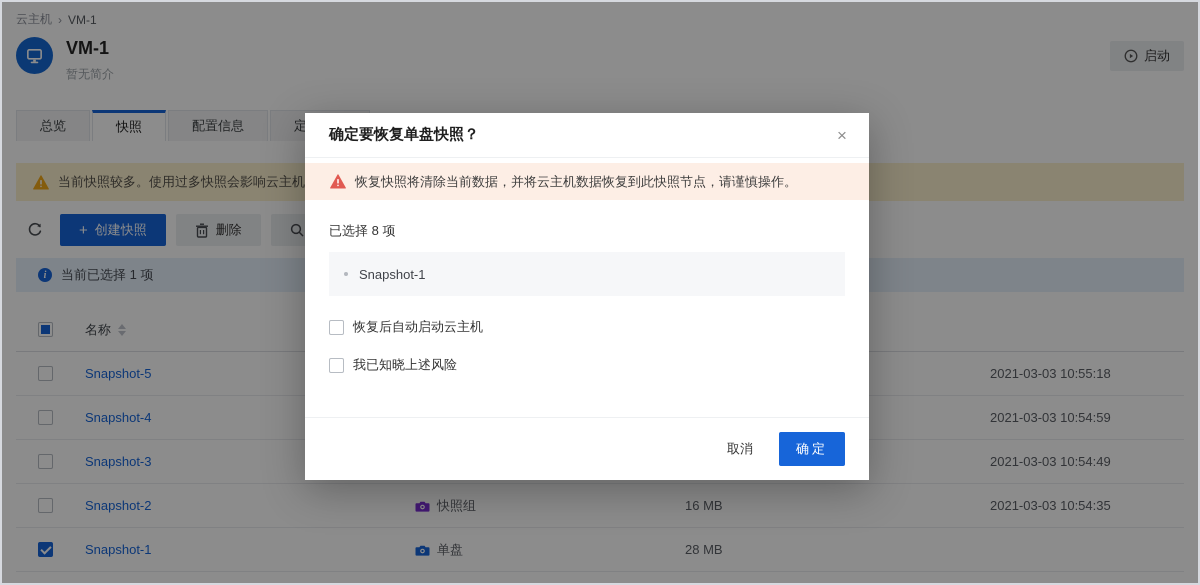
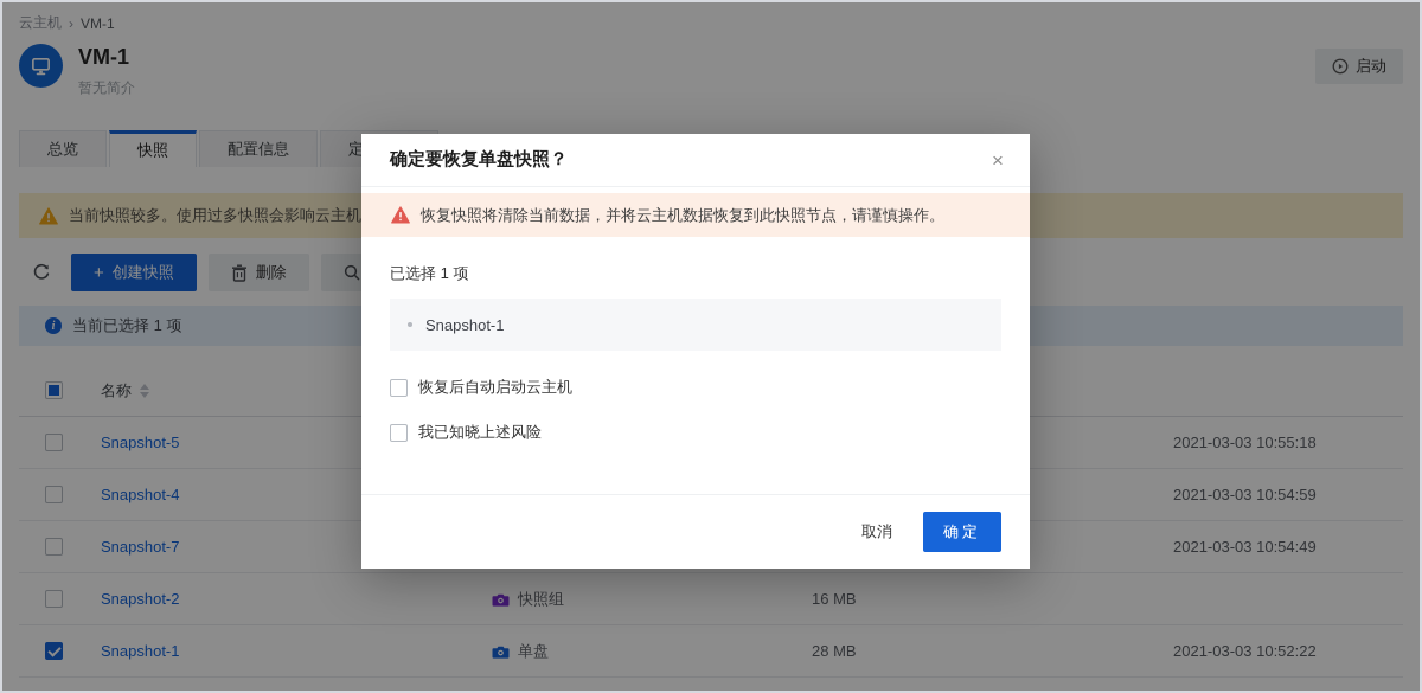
  云主机
  ›
  VM-1
  VM-1
  暂无简介
  启动
  总览
  快照
  配置信息
  当前快照较多。使用过多快照会影响云主机
  +
  创建快照
  删除
  i
  当前已选择 1 项
  名称
  Snapshot-5
  2021-03-03 10:55:18
  Snapshot-4
  2021-03-03 10:54:59
- Snapshot-3
+ Snapshot-7
  2021-03-03 10:54:49
  Snapshot-2
  快照组
  16 MB
- 2021-03-03 10:54:35
  Snapshot-1
  单盘
  28 MB
+ 2021-03-03 10:52:22
  确定要恢复单盘快照？
  ×
  恢复快照将清除当前数据，并将云主机数据恢复到此快照节点，请谨慎操作。
- 已选择 8 项
+ 已选择 1 项
  Snapshot-1
  恢复后自动启动云主机
  我已知晓上述风险
  取消
  确定
